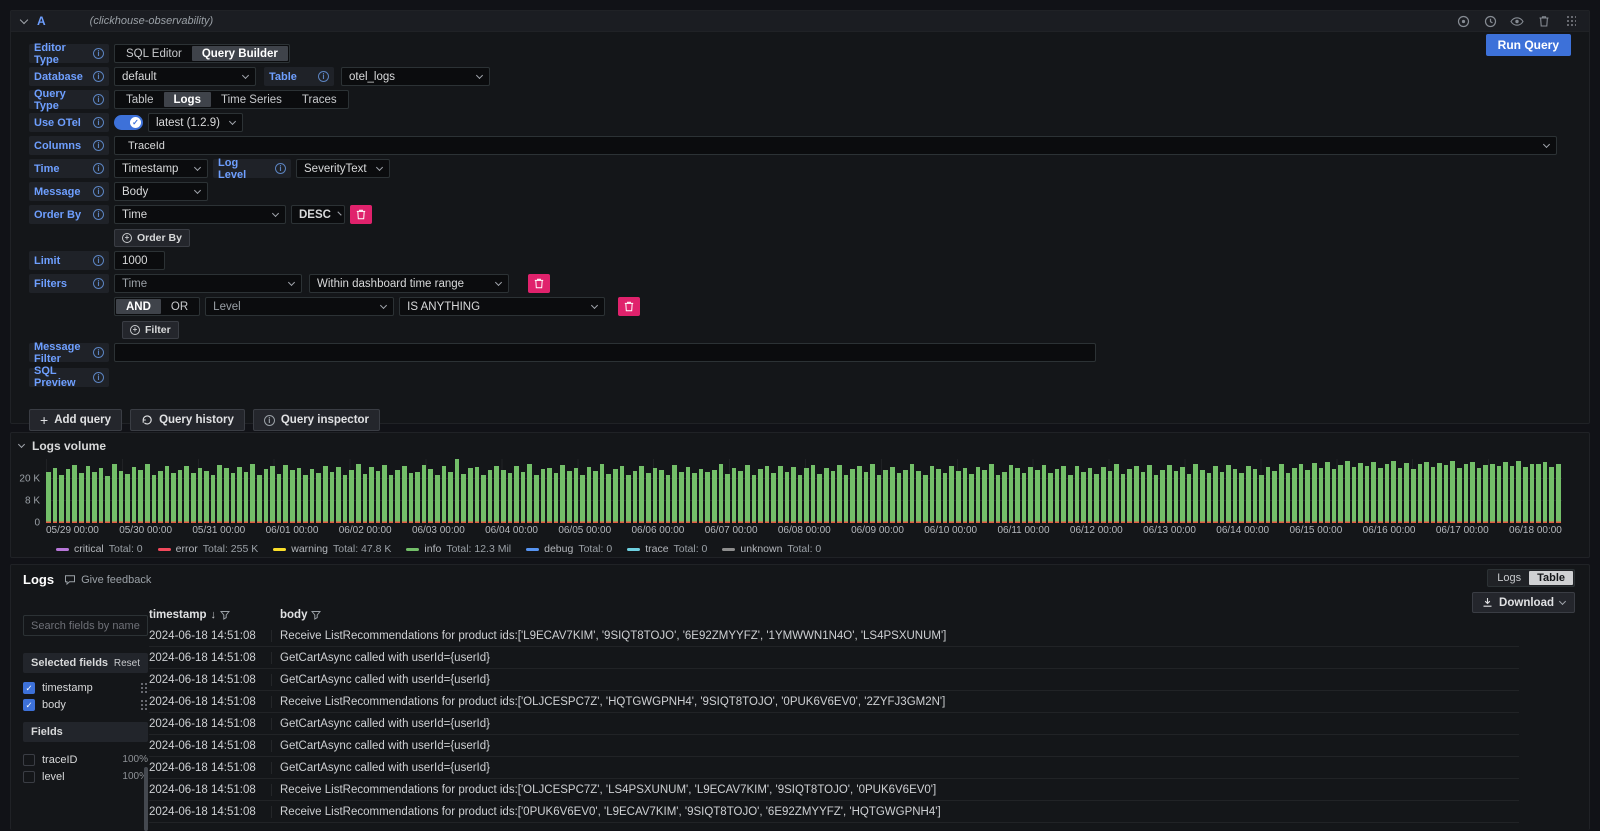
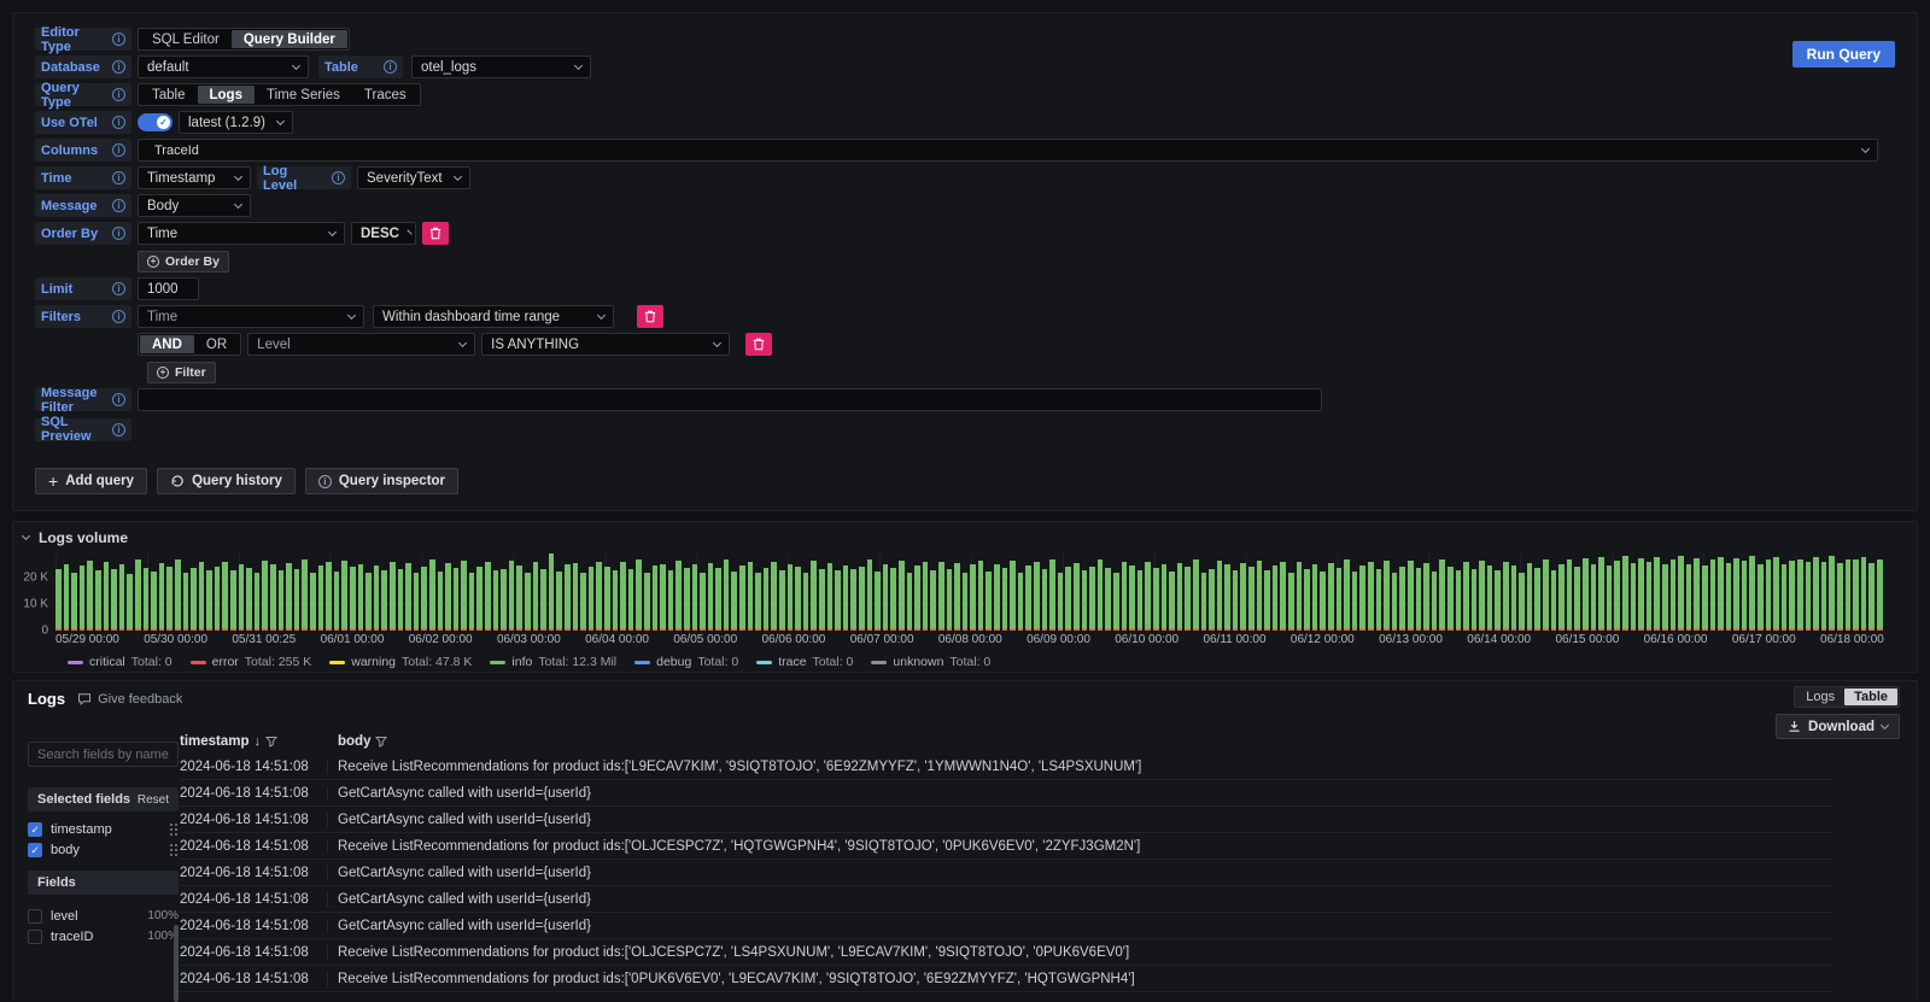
- A
- (clickhouse-observability)
  Run Query
  Editor Type
  i
  SQL Editor
  Query Builder
  Database
  i
  default
  Table
  i
  otel_logs
  Query Type
  i
  Table
  Logs
  Time Series
  Traces
  Use OTel
  i
  ✓
  latest (1.2.9)
  Columns
  i
  TraceId
  Time
  i
  Timestamp
  Log Level
  i
  SeverityText
  Message
  i
  Body
  Order By
  i
  Time
  DESC
  +
  Order By
  Limit
  i
  1000
  Filters
  i
  Time
  Within dashboard time range
  AND
  OR
  Level
  IS ANYTHING
  +
  Filter
  Message Filter
  i
  SQL Preview
  i
  +
  Add query
  Query history
  i
  Query inspector
  Logs volume
  0
- 8 K
+ 10 K
  20 K
  05/29 00:00
  05/30 00:00
- 05/31 00:00
+ 05/31 00:25
  06/01 00:00
  06/02 00:00
  06/03 00:00
  06/04 00:00
  06/05 00:00
  06/06 00:00
  06/07 00:00
  06/08 00:00
  06/09 00:00
  06/10 00:00
  06/11 00:00
  06/12 00:00
  06/13 00:00
  06/14 00:00
  06/15 00:00
  06/16 00:00
  06/17 00:00
  06/18 00:00
  critical
  Total: 0
  error
  Total: 255 K
  warning
  Total: 47.8 K
  info
  Total: 12.3 Mil
  debug
  Total: 0
  trace
  Total: 0
  unknown
  Total: 0
  Logs
  Give feedback
  Logs
  Table
  Download
  Search fields by name
  Selected fields
  Reset
  ✓
  timestamp
  ✓
  body
  Fields
- traceID
+ level
  100%
- level
+ traceID
  100
  timestamp
  ↓
  body
  2024-06-18 14:51:08
  Receive ListRecommendations for product ids:['L9ECAV7KIM', '9SIQT8TOJO', '6E92ZMYYFZ', '1YMWWN1N4O', 'LS4PSXUNUM']
  2024-06-18 14:51:08
  GetCartAsync called with userId={userId}
  2024-06-18 14:51:08
  GetCartAsync called with userId={userId}
  2024-06-18 14:51:08
  Receive ListRecommendations for product ids:['OLJCESPC7Z', 'HQTGWGPNH4', '9SIQT8TOJO', '0PUK6V6EV0', '2ZYFJ3GM2N']
  2024-06-18 14:51:08
  GetCartAsync called with userId={userId}
  2024-06-18 14:51:08
  GetCartAsync called with userId={userId}
  2024-06-18 14:51:08
  GetCartAsync called with userId={userId}
  2024-06-18 14:51:08
  Receive ListRecommendations for product ids:['OLJCESPC7Z', 'LS4PSXUNUM', 'L9ECAV7KIM', '9SIQT8TOJO', '0PUK6V6EV0']
  2024-06-18 14:51:08
  Receive ListRecommendations for product ids:['0PUK6V6EV0', 'L9ECAV7KIM', '9SIQT8TOJO', '6E92ZMYYFZ', 'HQTGWGPNH4']
